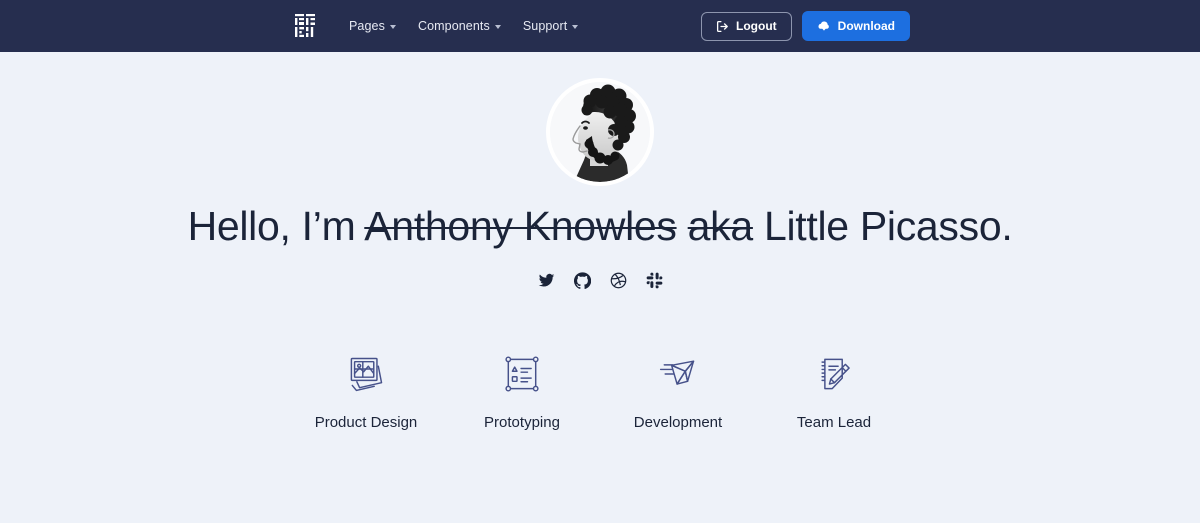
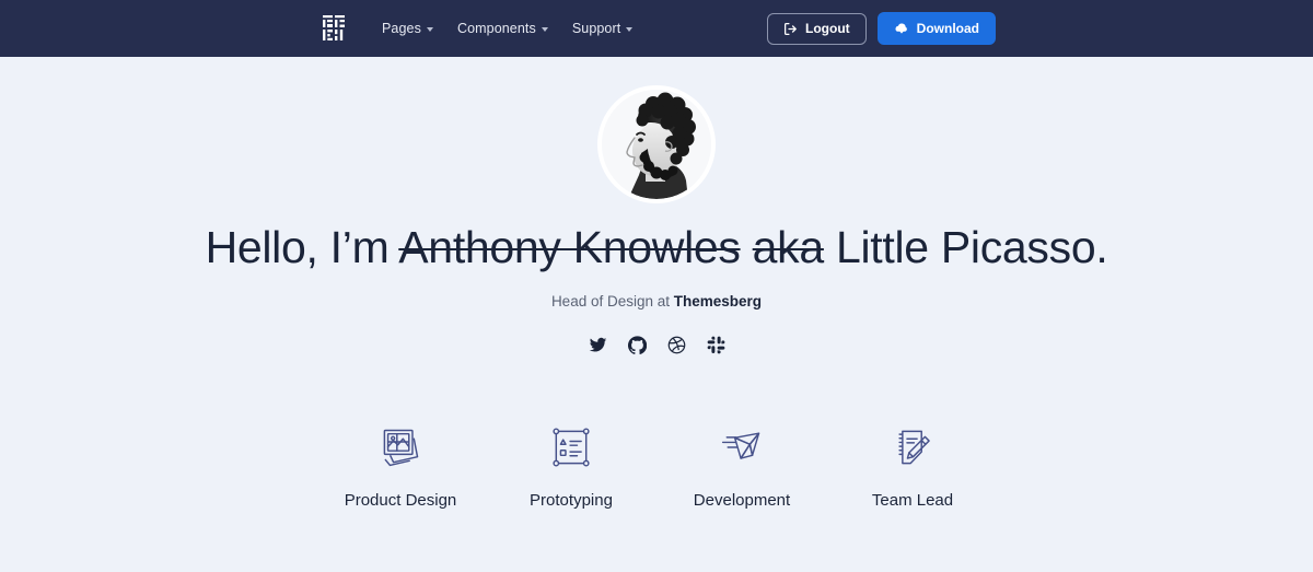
  Pages
  Components
  Support
  Logout
  Download
  Hello, I’m Anthony Knowles aka Little Picasso.
+ Head of Design at Themesberg
  Product Design
  Prototyping
  Development
  Team Lead
